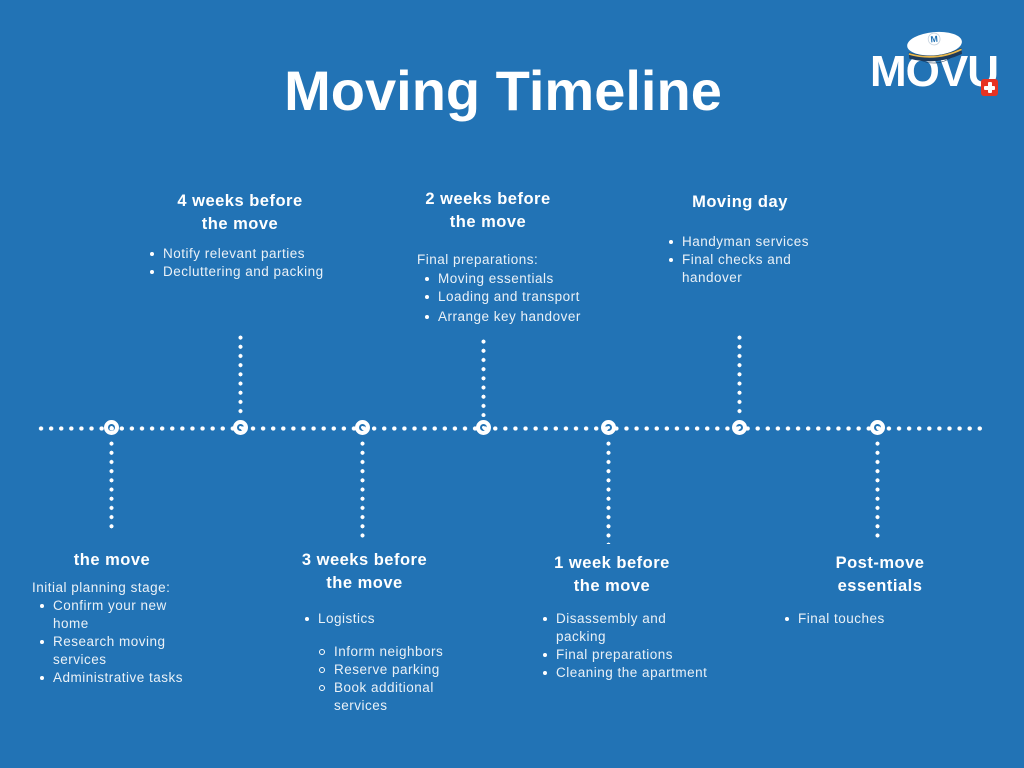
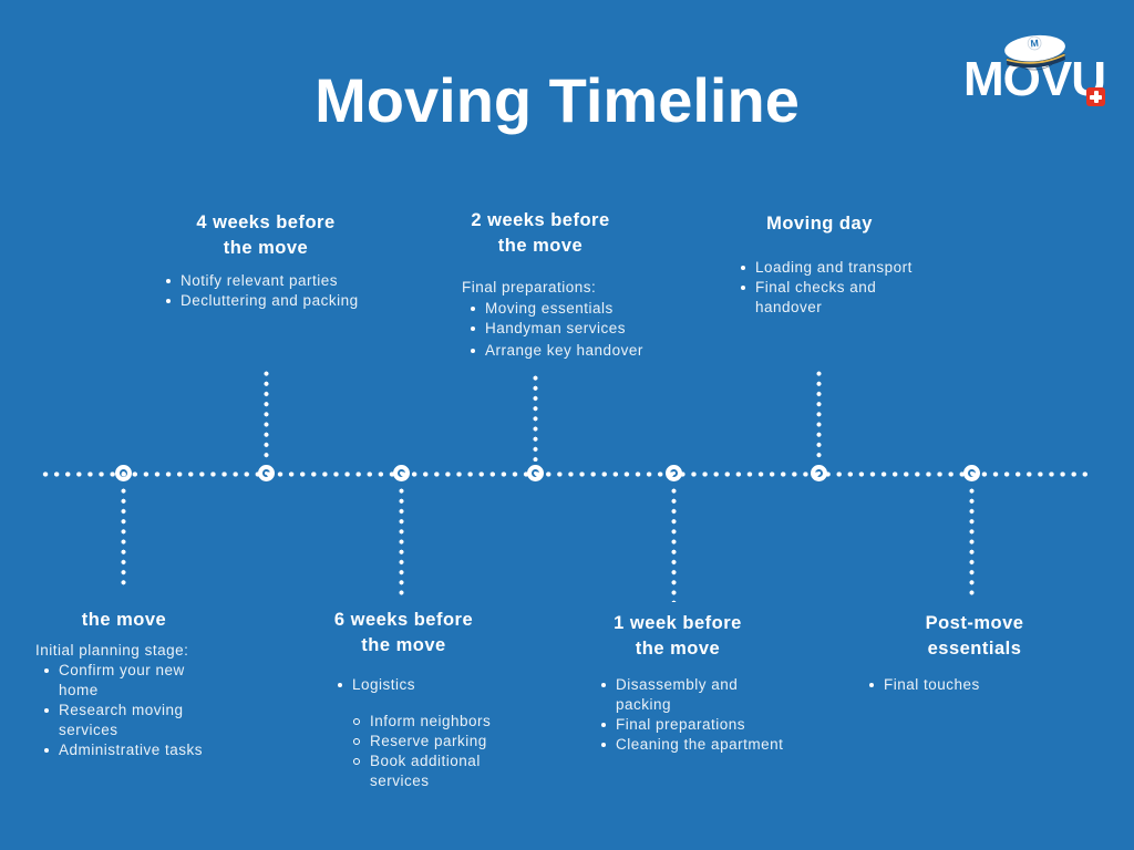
  Moving Timeline
  MOVU
  the move
  Initial planning stage:
  Confirm your new home
  Research moving services
  Administrative tasks
  4 weeks before
  the move
  Notify relevant parties
  Decluttering and packing
- 3 weeks before
+ 6 weeks before
  the move
  Logistics
  Inform neighbors
  Reserve parking
  Book additional services
  2 weeks before
  the move
  Final preparations:
  Moving essentials
- Loading and transport
+ Handyman services
  Arrange key handover
  1 week before
  the move
  Disassembly and packing
  Final preparations
  Cleaning the apartment
  Moving day
- Handyman services
+ Loading and transport
  Final checks and handover
  Post-move
  essentials
  Final touches
